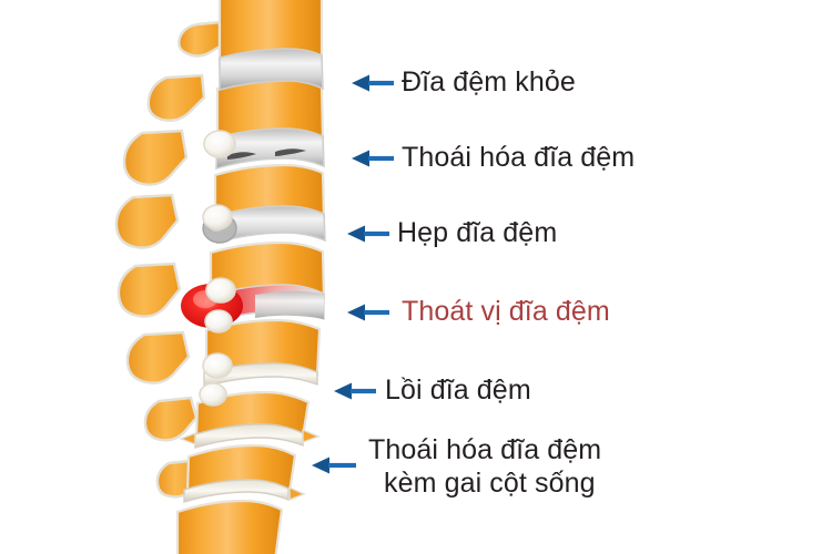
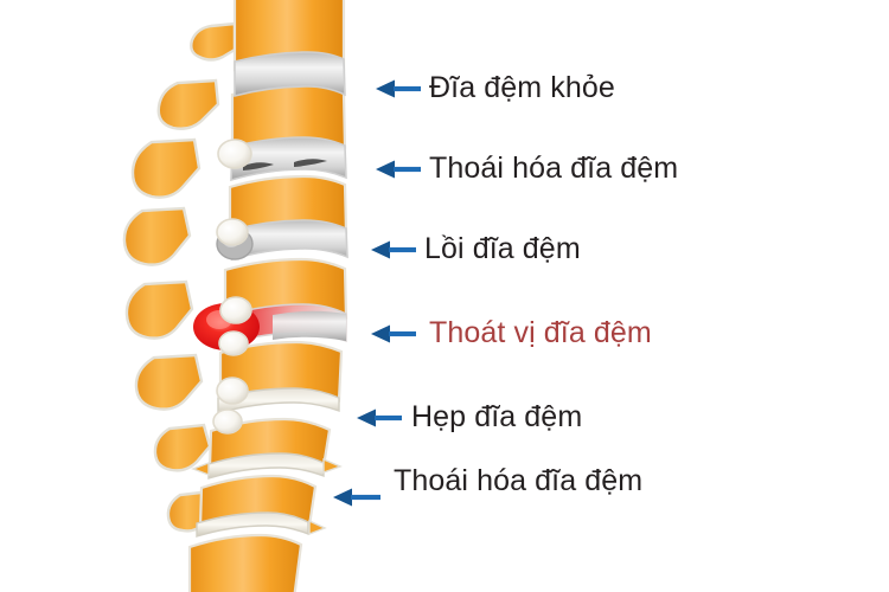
  Đĩa đệm khỏe
  Thoái hóa đĩa đệm
- Hẹp đĩa đệm
+ Lồi đĩa đệm
  Thoát vị đĩa đệm
- Lồi đĩa đệm
+ Hẹp đĩa đệm
  Thoái hóa đĩa đệm
- kèm gai cột sống
